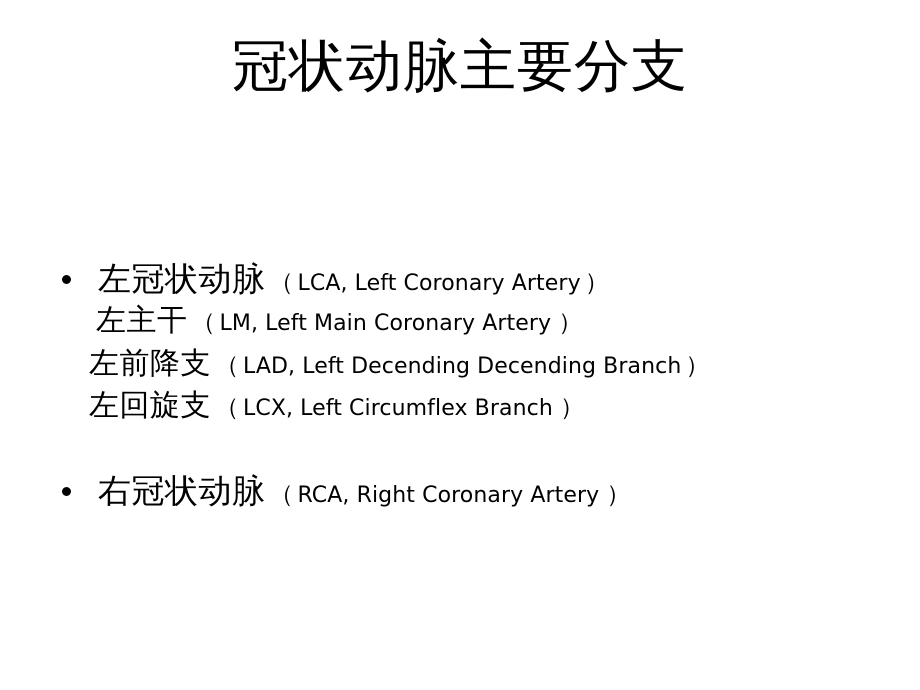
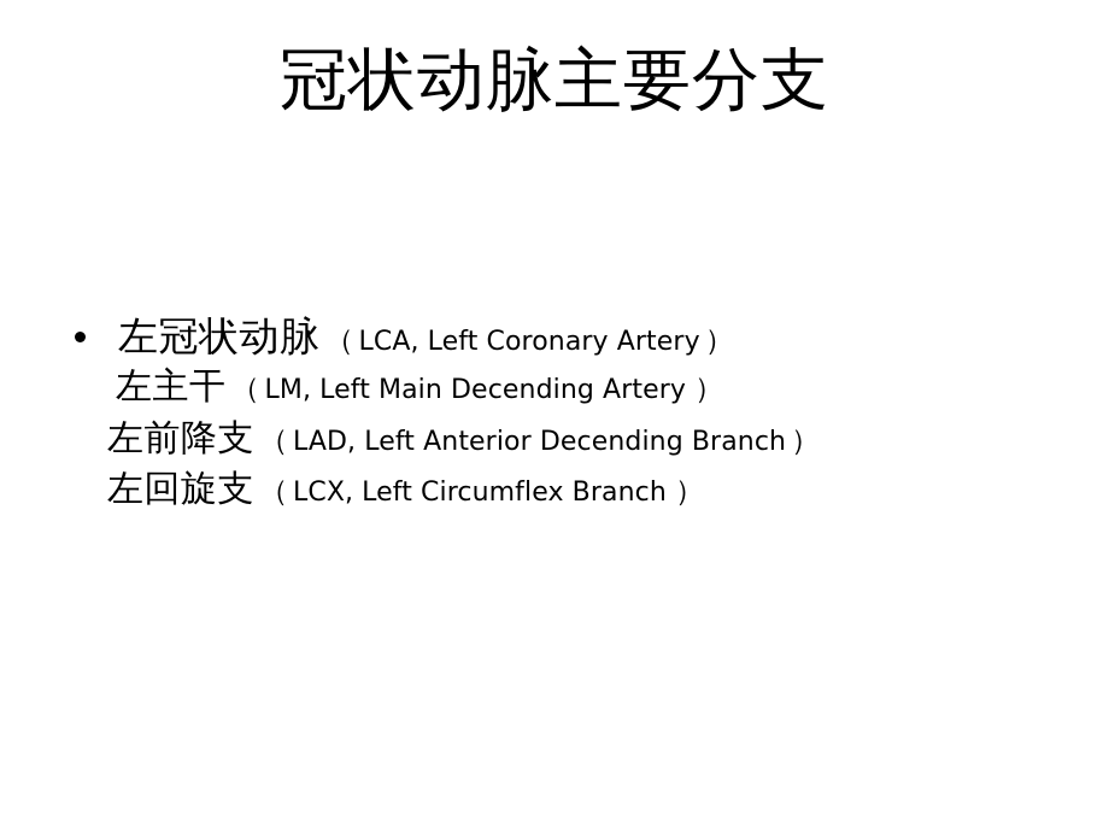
  冠状动脉主要分支
  左冠状动脉 （ LCA, Left Coronary Artery ）
- 左主干 （ LM, Left Main Coronary Artery ）
+ 左主干 （ LM, Left Main Decending Artery ）
- 左前降支 （ LAD, Left Decending Decending Branch ）
+ 左前降支 （ LAD, Left Anterior Decending Branch ）
  左回旋支 （ LCX, Left Circumflex Branch ）
- 右冠状动脉 （ RCA, Right Coronary Artery ）
